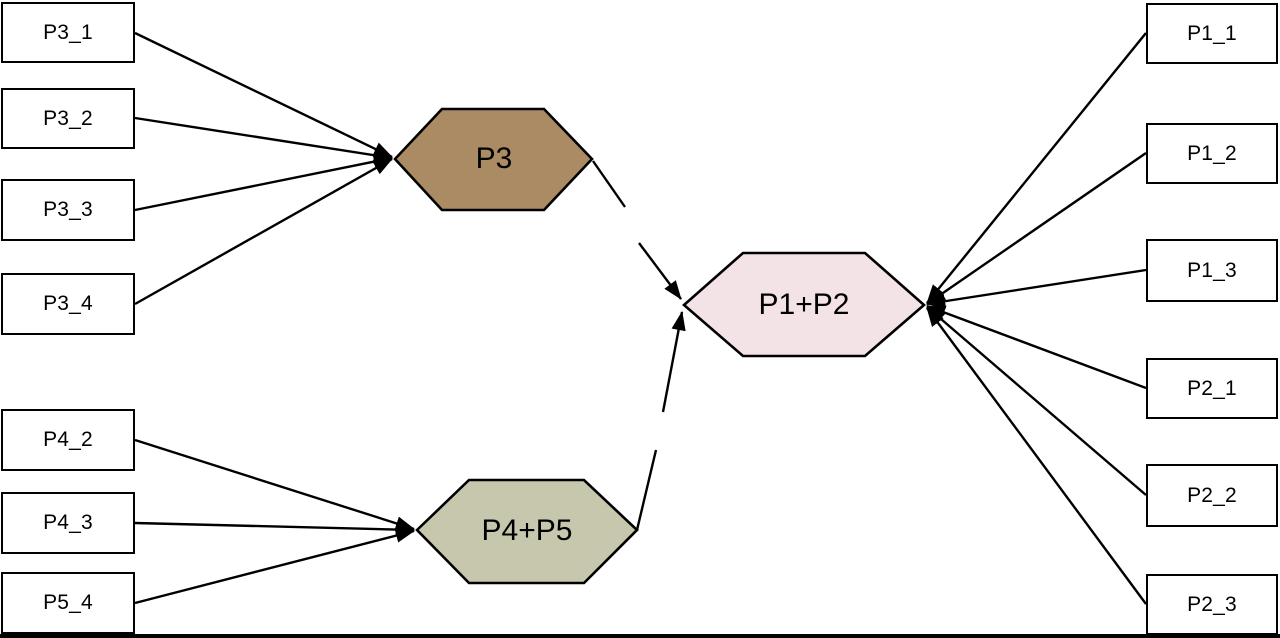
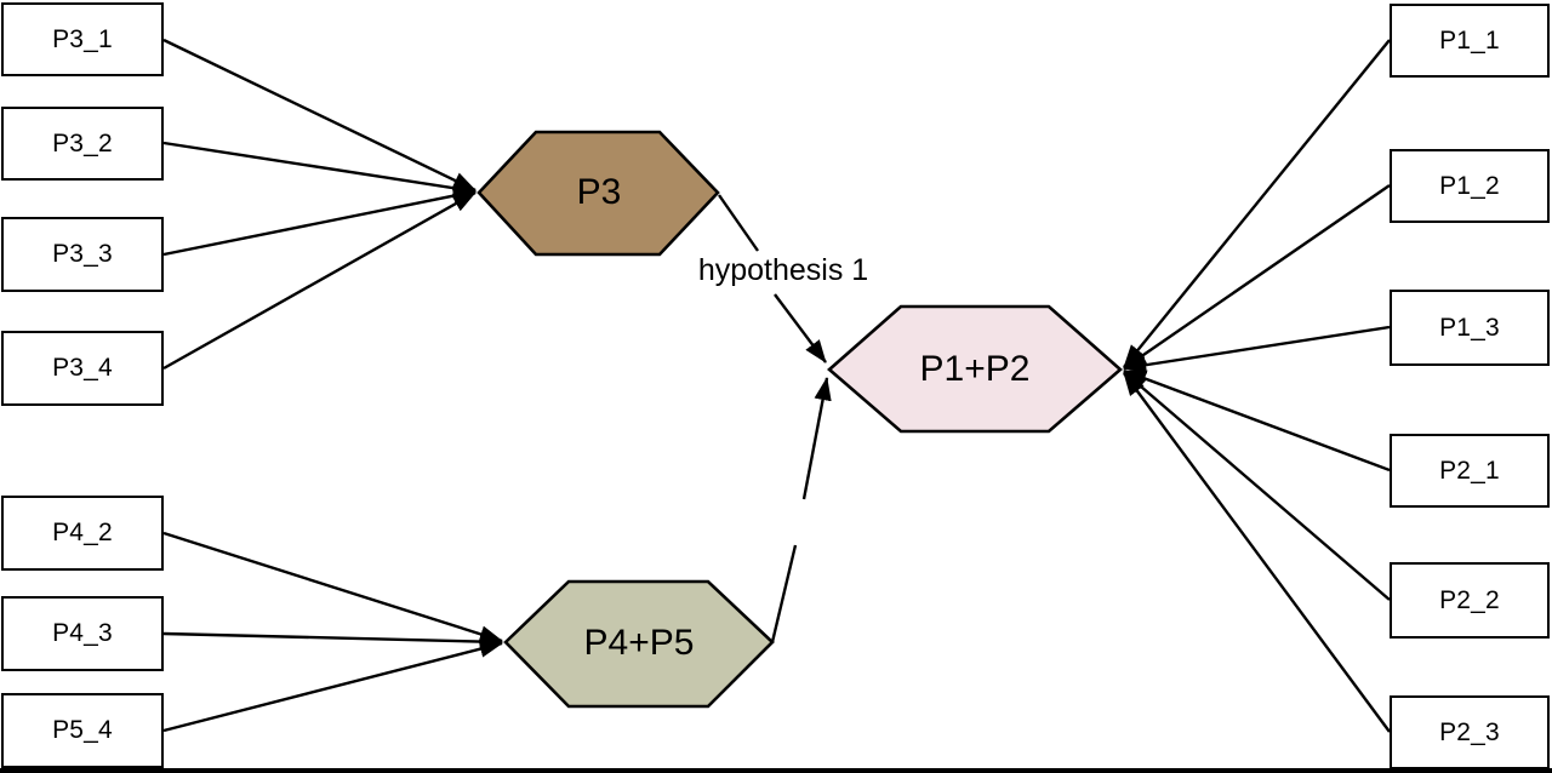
  P3
  P1+P2
  P4+P5
  P3_1
  P3_2
  P3_3
  P3_4
  P4_2
  P4_3
  P5_4
  P1_1
  P1_2
  P1_3
  P2_1
  P2_2
  P2_3
+ hypothesis 1
